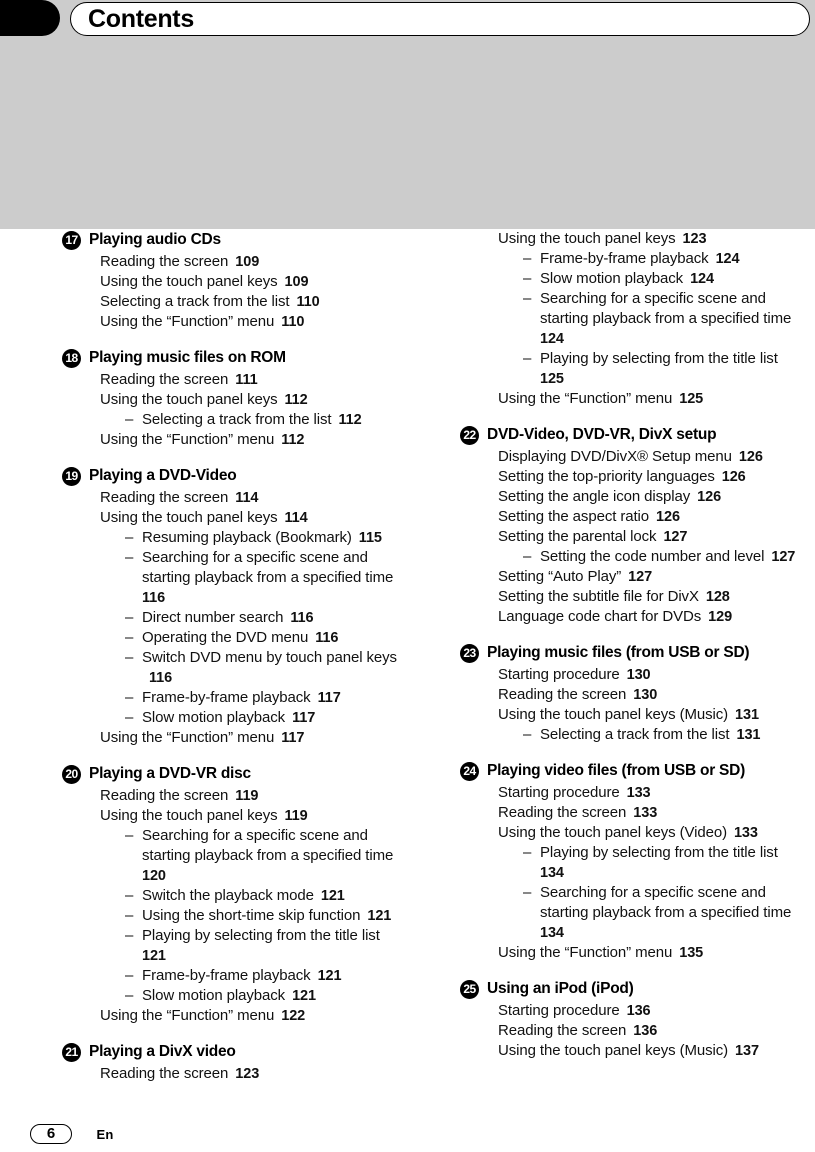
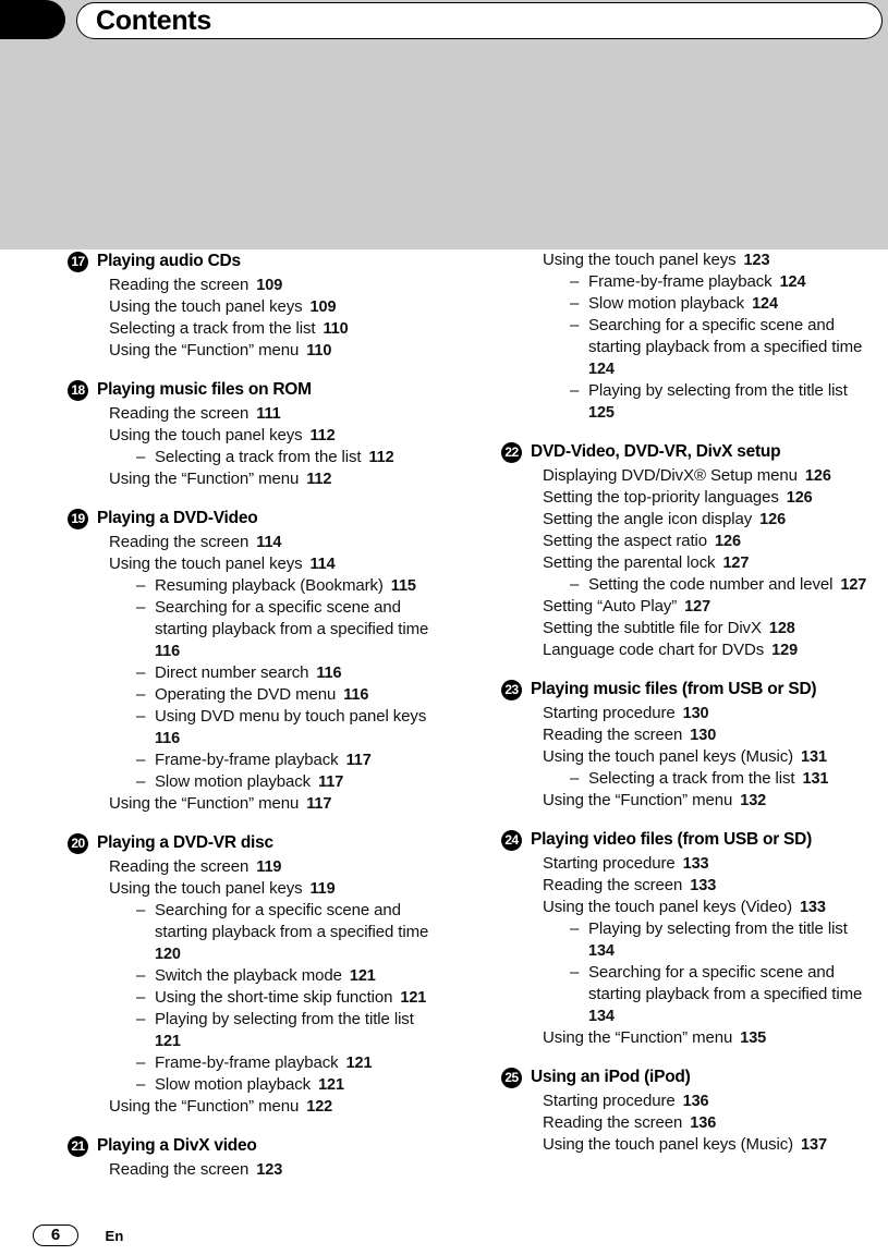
  Contents
  17
  Playing audio CDs
  Reading the screen 109
  Using the touch panel keys 109
  Selecting a track from the list 110
  Using the “Function” menu 110
  18
  Playing music files on ROM
  Reading the screen 111
  Using the touch panel keys 112
  –
  Selecting a track from the list 112
  Using the “Function” menu 112
  19
  Playing a DVD-Video
  Reading the screen 114
  Using the touch panel keys 114
  –
  Resuming playback (Bookmark) 115
  –
  Searching for a specific scene and starting playback from a specified time116
  –
  Direct number search 116
  –
  Operating the DVD menu 116
  –
- Switch DVD menu by touch panel keys116
+ Using DVD menu by touch panel keys116
  –
  Frame-by-frame playback 117
  –
  Slow motion playback 117
  Using the “Function” menu 117
  20
  Playing a DVD-VR disc
  Reading the screen 119
  Using the touch panel keys 119
  –
  Searching for a specific scene and starting playback from a specified time120
  –
  Switch the playback mode 121
  –
  Using the short-time skip function 121
  –
  Playing by selecting from the title list121
  –
  Frame-by-frame playback 121
  –
  Slow motion playback 121
  Using the “Function” menu 122
  21
  Playing a DivX video
  Reading the screen 123
  Using the touch panel keys 123
  –
  Frame-by-frame playback 124
  –
  Slow motion playback 124
  –
  Searching for a specific scene and starting playback from a specified time124
  –
  Playing by selecting from the title list125
- Using the “Function” menu 125
  22
  DVD-Video, DVD-VR, DivX setup
  Displaying DVD/DivX® Setup menu 126
  Setting the top-priority languages 126
  Setting the angle icon display 126
  Setting the aspect ratio 126
  Setting the parental lock 127
  –
  Setting the code number and level 127
  Setting “Auto Play” 127
  Setting the subtitle file for DivX 128
  Language code chart for DVDs 129
  23
  Playing music files (from USB or SD)
  Starting procedure 130
  Reading the screen 130
  Using the touch panel keys (Music) 131
  –
  Selecting a track from the list 131
+ Using the “Function” menu 132
  24
  Playing video files (from USB or SD)
  Starting procedure 133
  Reading the screen 133
  Using the touch panel keys (Video) 133
  –
  Playing by selecting from the title list134
  –
  Searching for a specific scene and starting playback from a specified time134
  Using the “Function” menu 135
  25
  Using an iPod (iPod)
  Starting procedure 136
  Reading the screen 136
  Using the touch panel keys (Music) 137
  6 En
